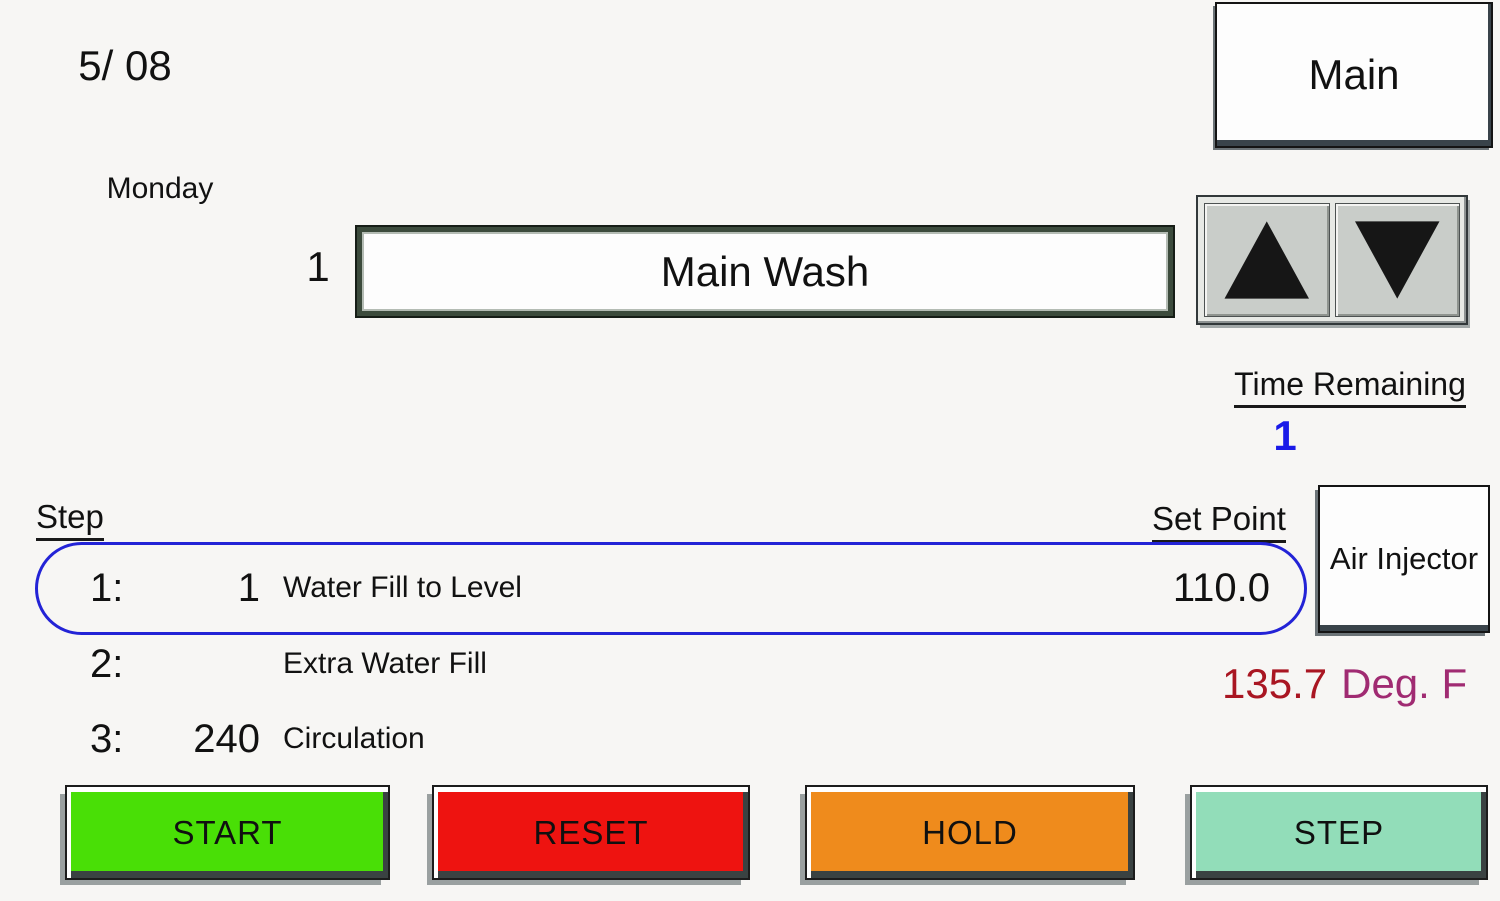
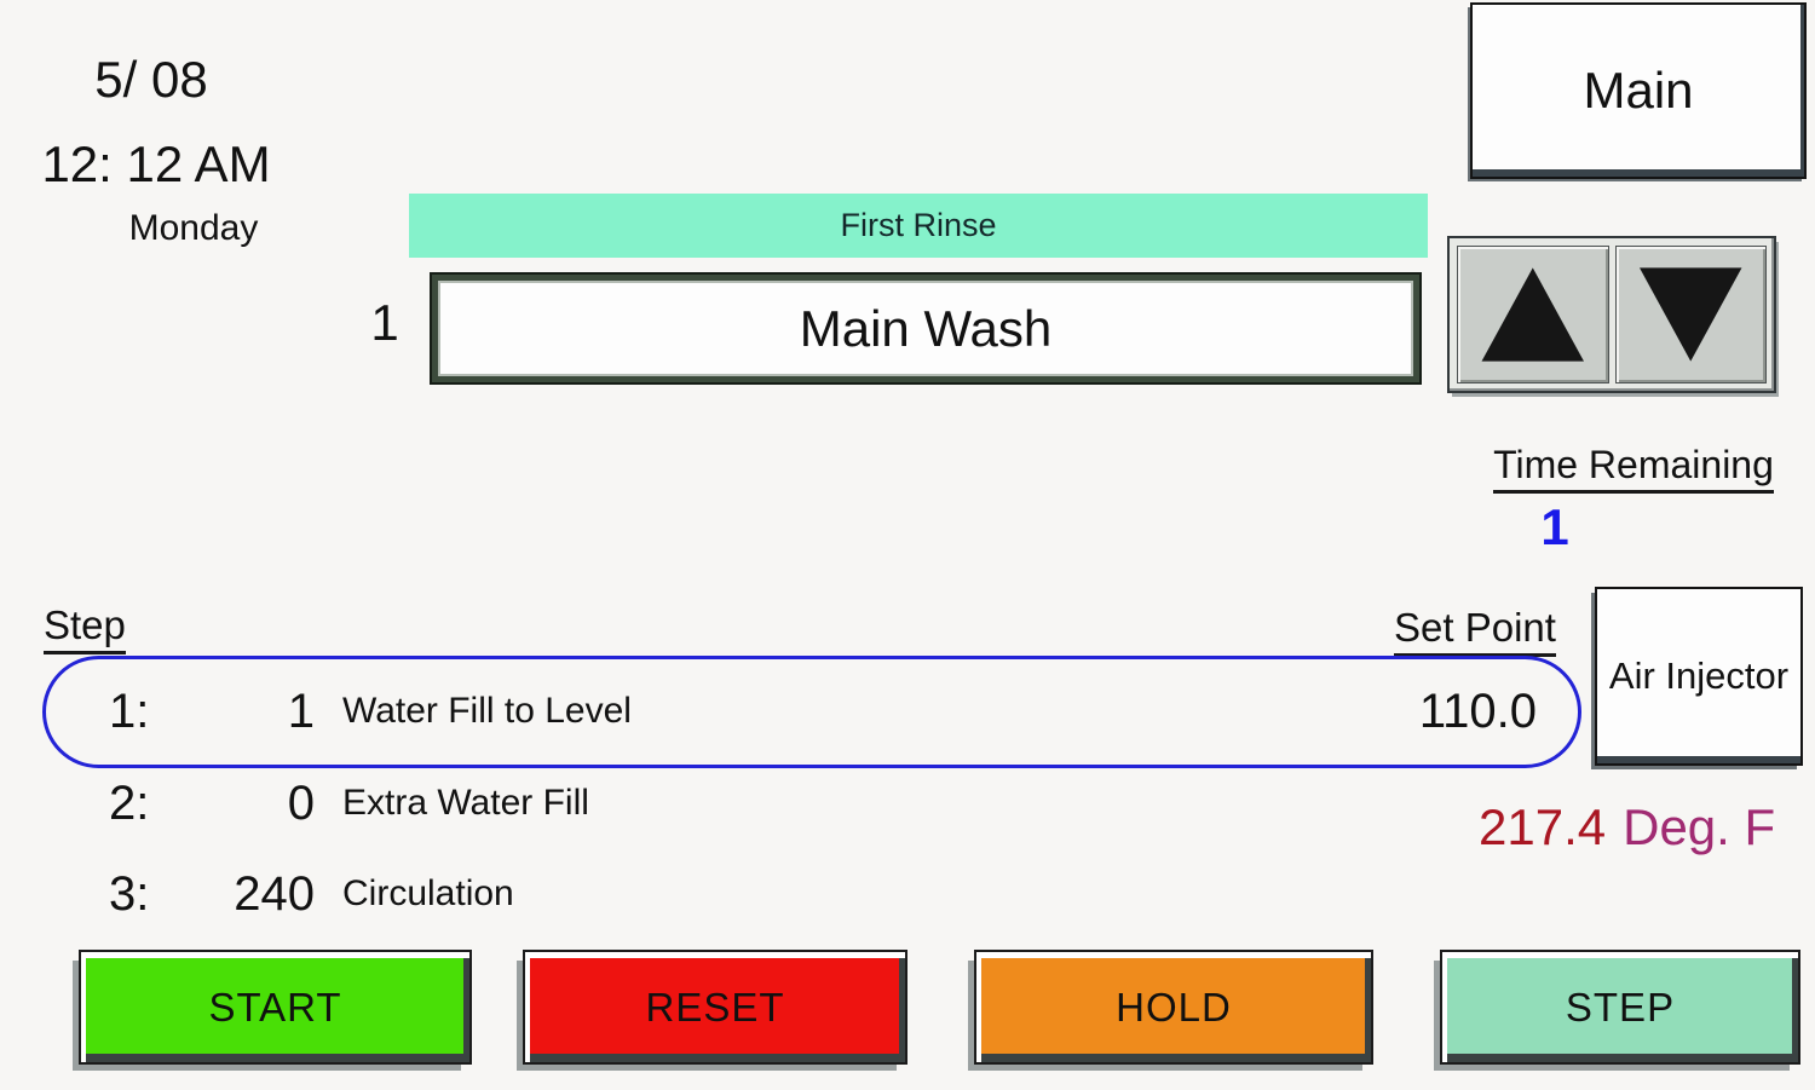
  5/ 08
+ 12: 12 AM
  Monday
  Main
+ First Rinse
  1
  Main Wash
  Time Remaining
  1
  Step
  Set Point
  1:
  1
  Water Fill to Level
  110.0
  2:
+ 0
  Extra Water Fill
  3:
  240
  Circulation
  Air Injector
- 135.7 Deg. F
+ 217.4 Deg. F
  START
  RESET
  HOLD
  STEP
